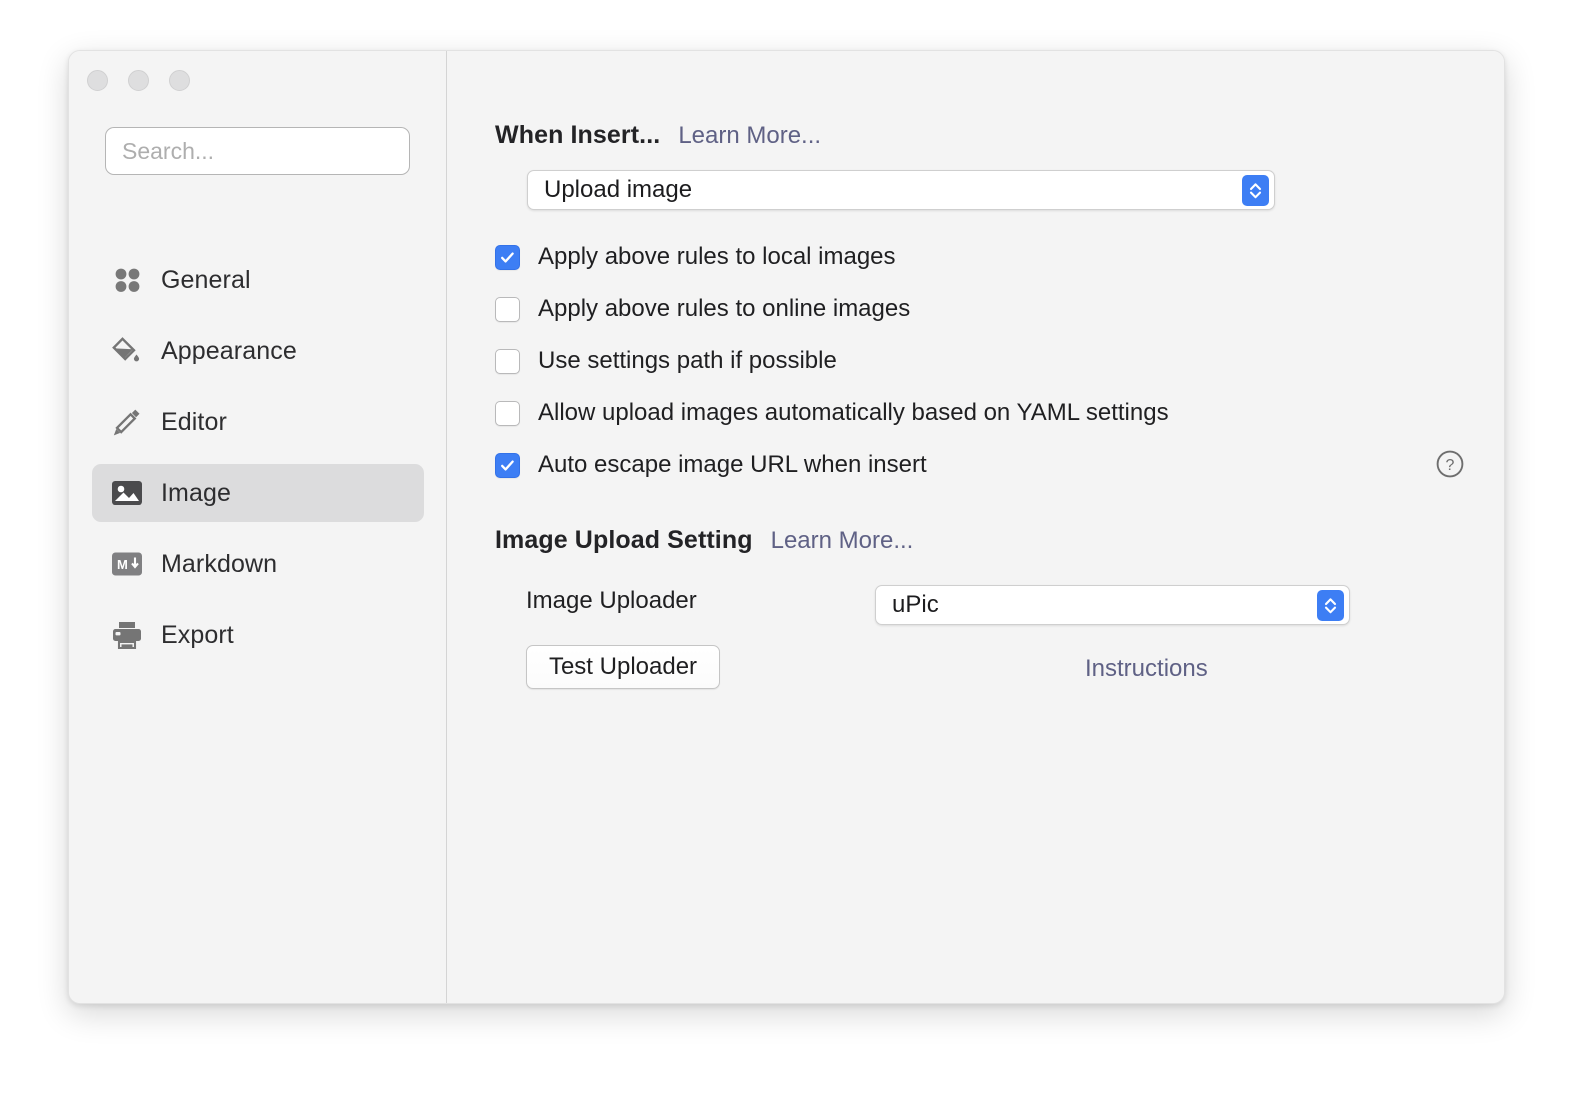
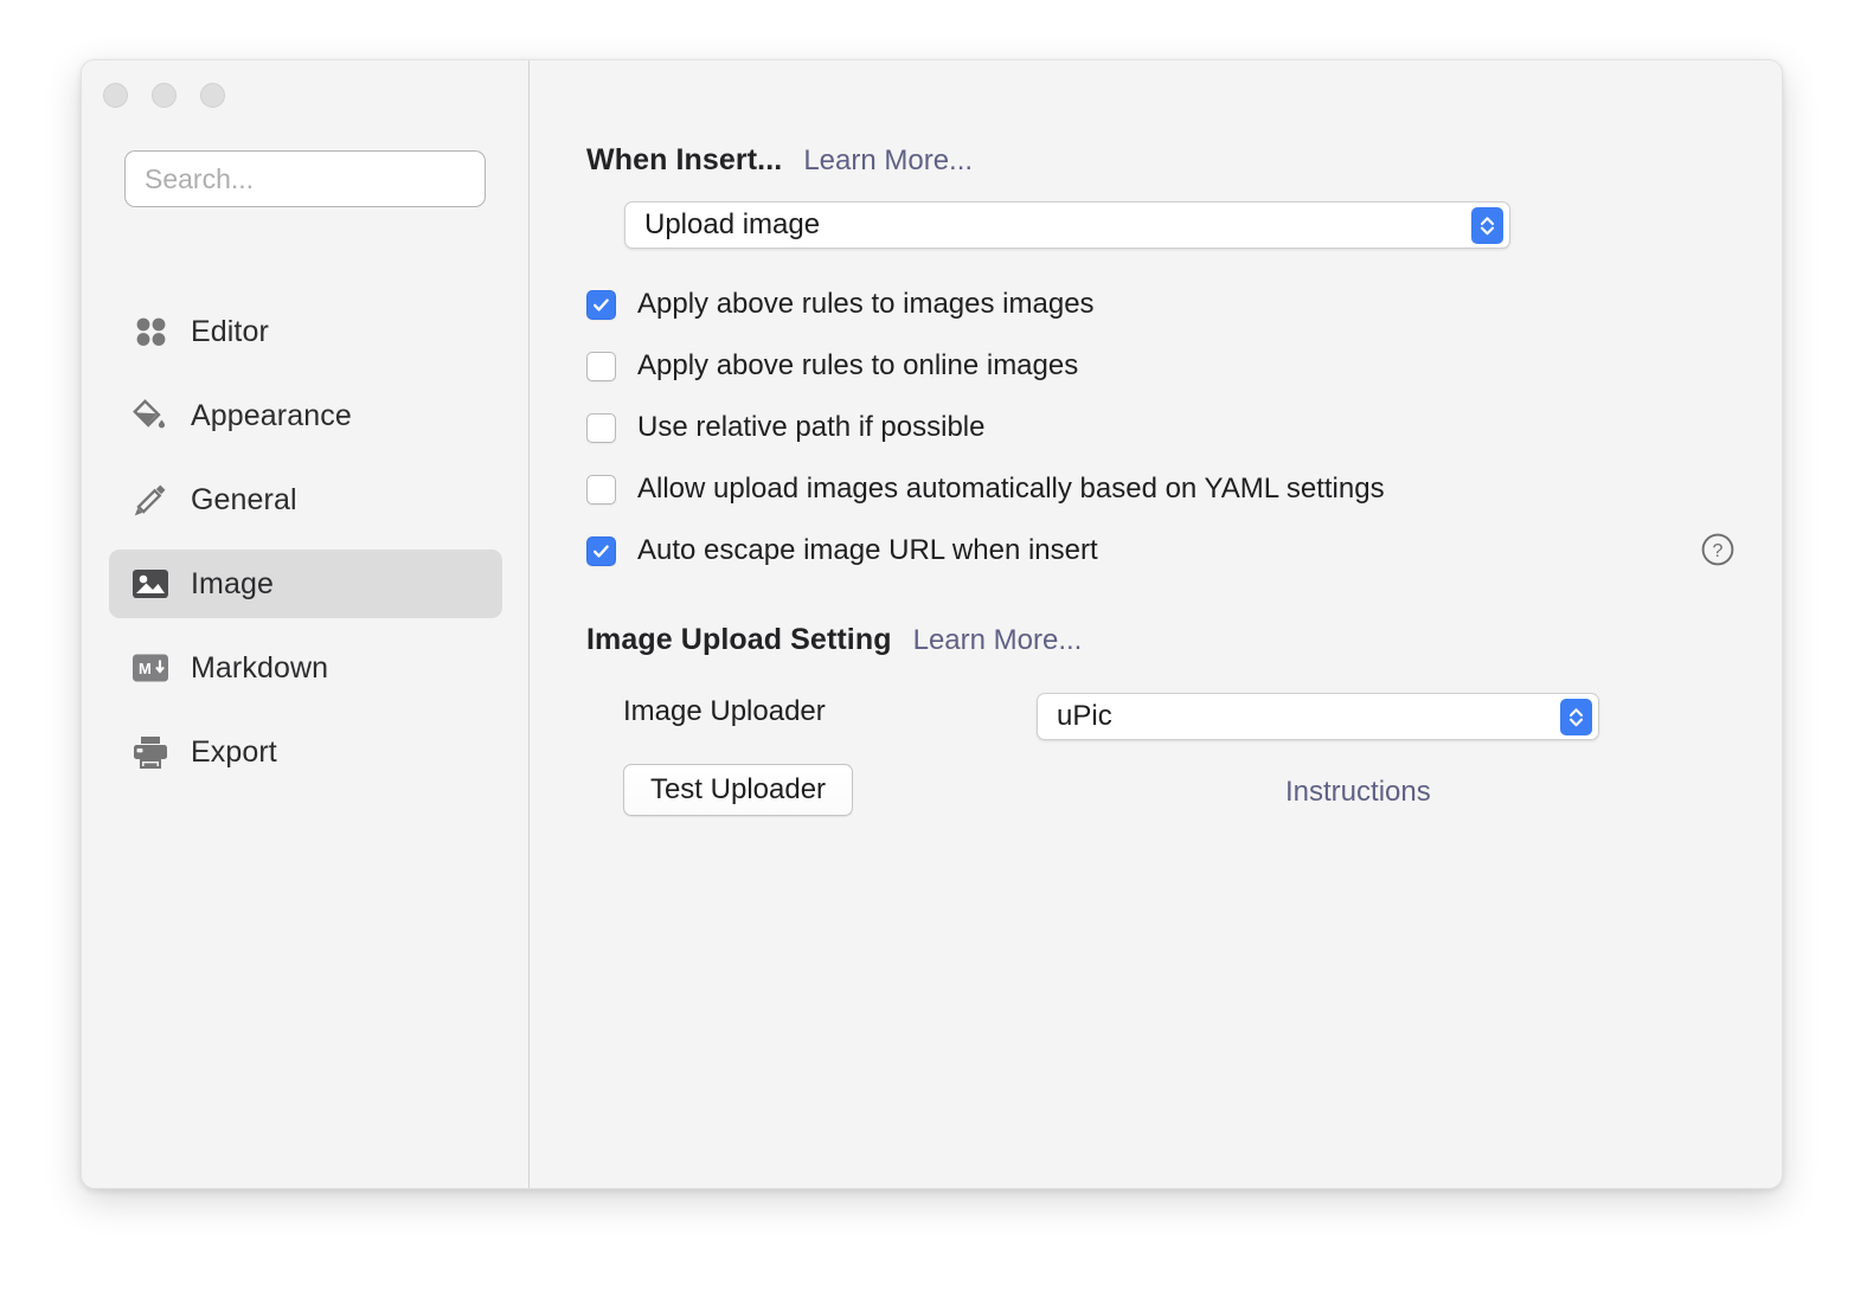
  Search...
- General
+ Editor
  Appearance
- Editor
+ General
  Image
  M
  Markdown
  Export
  When Insert...
  Learn More...
  Upload image
- Apply above rules to local images
+ Apply above rules to images images
  Apply above rules to online images
- Use settings path if possible
+ Use relative path if possible
  Allow upload images automatically based on YAML settings
  Auto escape image URL when insert
  ?
  Image Upload Setting
  Learn More...
  Image Uploader
  uPic
  Test Uploader
  Instructions
